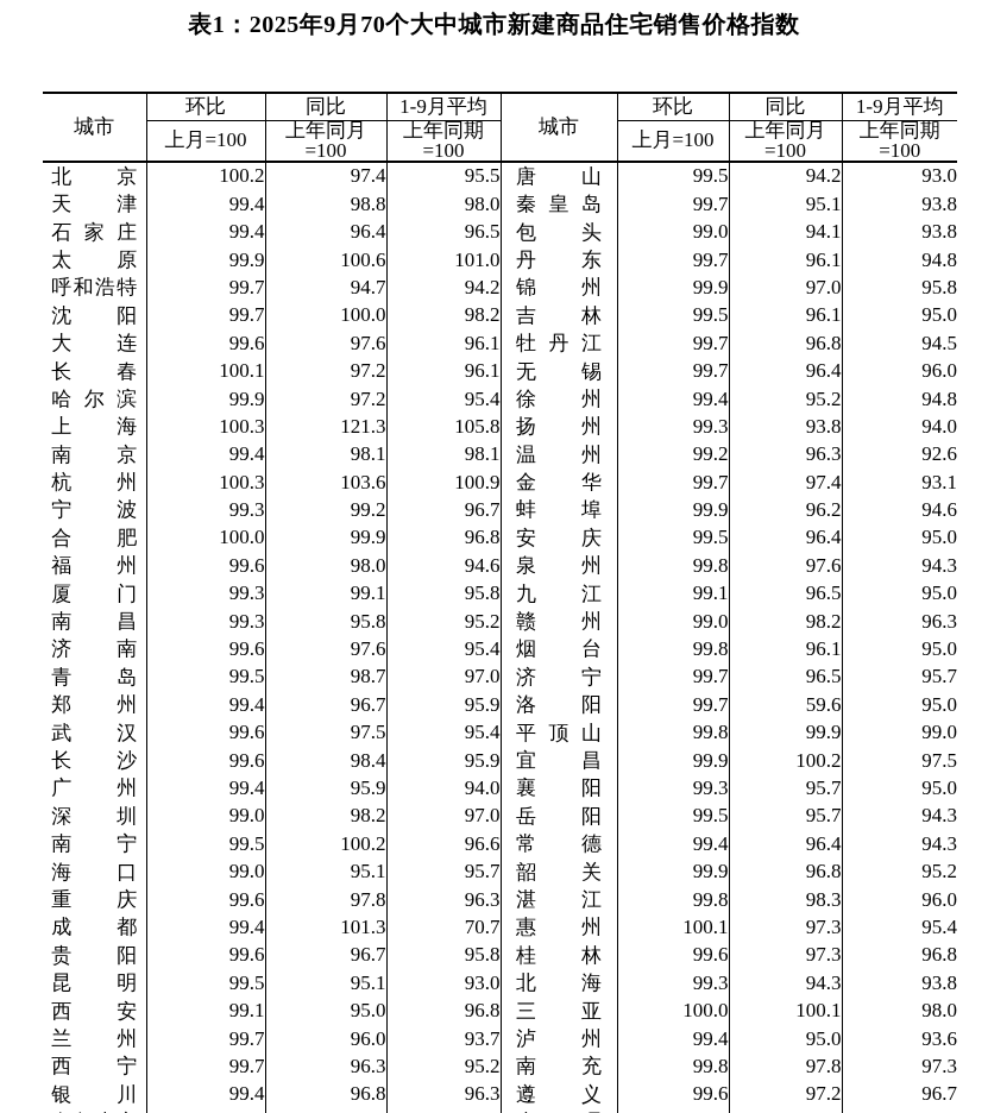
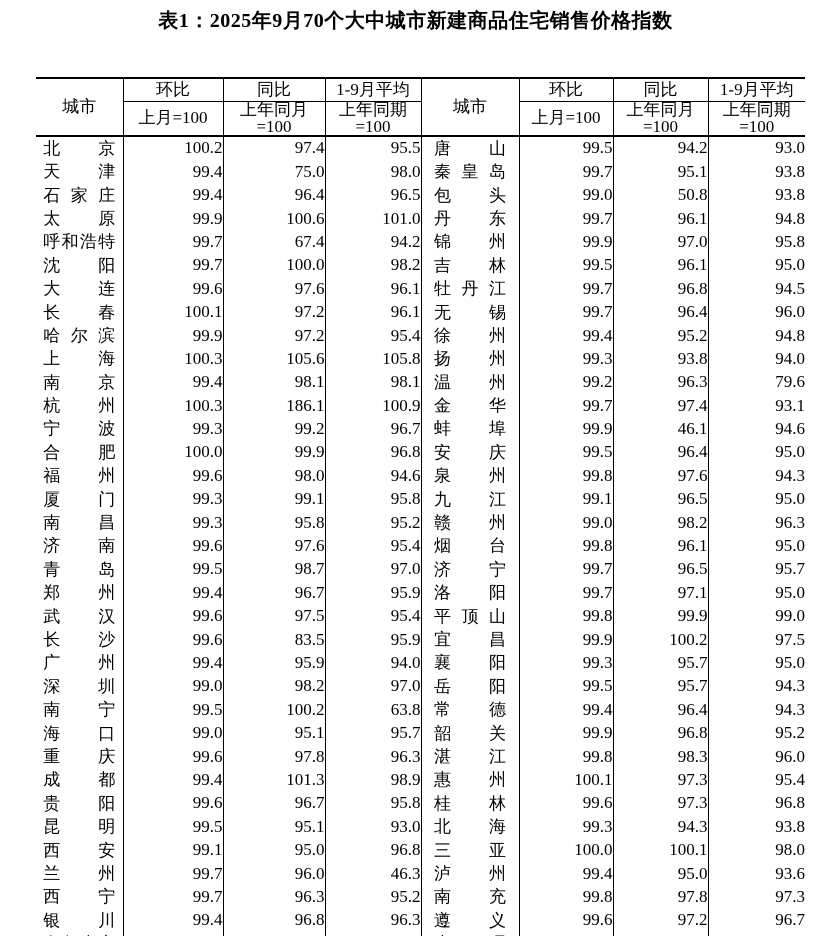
  表1：2025年9月70个大中城市新建商品住宅销售价格指数
  城市	环比	同比	1-9月平均	城市	环比	同比	1-9月平均
  上月=100	上年同月=100	上年同期=100	上月=100	上年同月=100	上年同期=100
  北 京	100.2	97.4	95.5	唐 山	99.5	94.2	93.0
- 天 津	99.4	98.8	98.0	秦 皇 岛	99.7	95.1	93.8
+ 天 津	99.4	75.0	98.0	秦 皇 岛	99.7	95.1	93.8
- 石 家 庄	99.4	96.4	96.5	包 头	99.0	94.1	93.8
+ 石 家 庄	99.4	96.4	96.5	包 头	99.0	50.8	93.8
  太 原	99.9	100.6	101.0	丹 东	99.7	96.1	94.8
- 呼和浩特	99.7	94.7	94.2	锦 州	99.9	97.0	95.8
+ 呼和浩特	99.7	67.4	94.2	锦 州	99.9	97.0	95.8
  沈 阳	99.7	100.0	98.2	吉 林	99.5	96.1	95.0
  大 连	99.6	97.6	96.1	牡 丹 江	99.7	96.8	94.5
  长 春	100.1	97.2	96.1	无 锡	99.7	96.4	96.0
  哈 尔 滨	99.9	97.2	95.4	徐 州	99.4	95.2	94.8
- 上 海	100.3	121.3	105.8	扬 州	99.3	93.8	94.0
+ 上 海	100.3	105.6	105.8	扬 州	99.3	93.8	94.0
- 南 京	99.4	98.1	98.1	温 州	99.2	96.3	92.6
+ 南 京	99.4	98.1	98.1	温 州	99.2	96.3	79.6
- 杭 州	100.3	103.6	100.9	金 华	99.7	97.4	93.1
+ 杭 州	100.3	186.1	100.9	金 华	99.7	97.4	93.1
- 宁 波	99.3	99.2	96.7	蚌 埠	99.9	96.2	94.6
+ 宁 波	99.3	99.2	96.7	蚌 埠	99.9	46.1	94.6
  合 肥	100.0	99.9	96.8	安 庆	99.5	96.4	95.0
  福 州	99.6	98.0	94.6	泉 州	99.8	97.6	94.3
  厦 门	99.3	99.1	95.8	九 江	99.1	96.5	95.0
  南 昌	99.3	95.8	95.2	赣 州	99.0	98.2	96.3
  济 南	99.6	97.6	95.4	烟 台	99.8	96.1	95.0
  青 岛	99.5	98.7	97.0	济 宁	99.7	96.5	95.7
- 郑 州	99.4	96.7	95.9	洛 阳	99.7	59.6	95.0
+ 郑 州	99.4	96.7	95.9	洛 阳	99.7	97.1	95.0
  武 汉	99.6	97.5	95.4	平 顶 山	99.8	99.9	99.0
- 长 沙	99.6	98.4	95.9	宜 昌	99.9	100.2	97.5
+ 长 沙	99.6	83.5	95.9	宜 昌	99.9	100.2	97.5
  广 州	99.4	95.9	94.0	襄 阳	99.3	95.7	95.0
  深 圳	99.0	98.2	97.0	岳 阳	99.5	95.7	94.3
- 南 宁	99.5	100.2	96.6	常 德	99.4	96.4	94.3
+ 南 宁	99.5	100.2	63.8	常 德	99.4	96.4	94.3
  海 口	99.0	95.1	95.7	韶 关	99.9	96.8	95.2
  重 庆	99.6	97.8	96.3	湛 江	99.8	98.3	96.0
- 成 都	99.4	101.3	70.7	惠 州	100.1	97.3	95.4
+ 成 都	99.4	101.3	98.9	惠 州	100.1	97.3	95.4
  贵 阳	99.6	96.7	95.8	桂 林	99.6	97.3	96.8
  昆 明	99.5	95.1	93.0	北 海	99.3	94.3	93.8
  西 安	99.1	95.0	96.8	三 亚	100.0	100.1	98.0
- 兰 州	99.7	96.0	93.7	泸 州	99.4	95.0	93.6
+ 兰 州	99.7	96.0	46.3	泸 州	99.4	95.0	93.6
  西 宁	99.7	96.3	95.2	南 充	99.8	97.8	97.3
  银 川	99.4	96.8	96.3	遵 义	99.6	97.2	96.7
